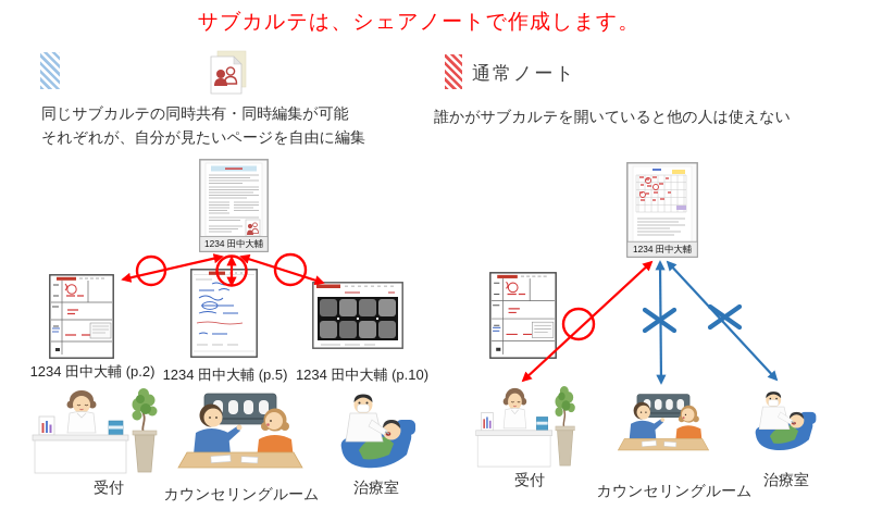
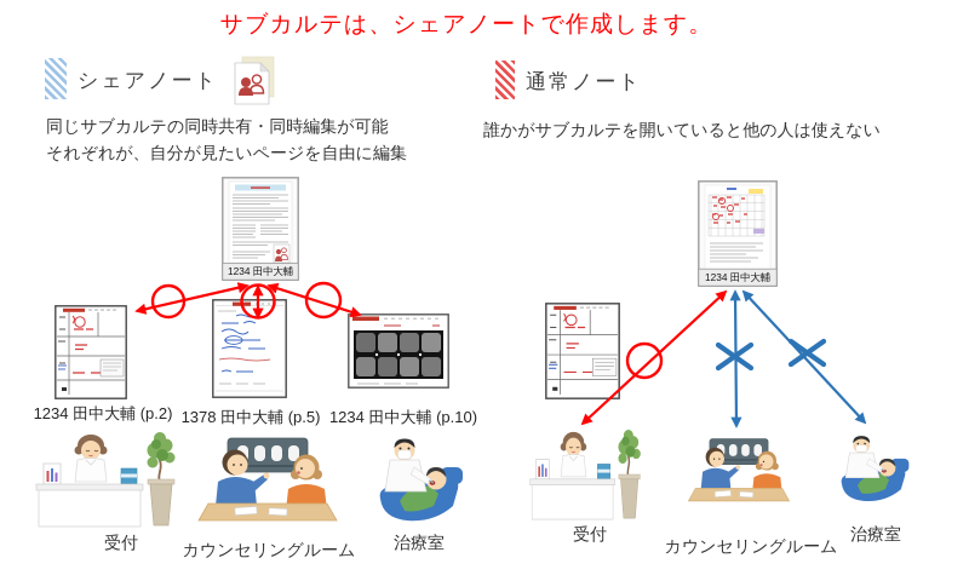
  サブカルテは、シェアノートで作成します。
+ シェアノート
  同じサブカルテの同時共有・同時編集が可能
  それぞれが、自分が見たいページを自由に編集
  1234 田中大輔
  1234 田中大輔 (p.2)
- 1234 田中大輔 (p.5)
+ 1378 田中大輔 (p.5)
  1234 田中大輔 (p.10)
  受付
  カウンセリングルーム
  治療室
  通常ノート
  誰かがサブカルテを開いていると他の人は使えない
  1234 田中大輔
  受付
  カウンセリングルーム
  治療室
